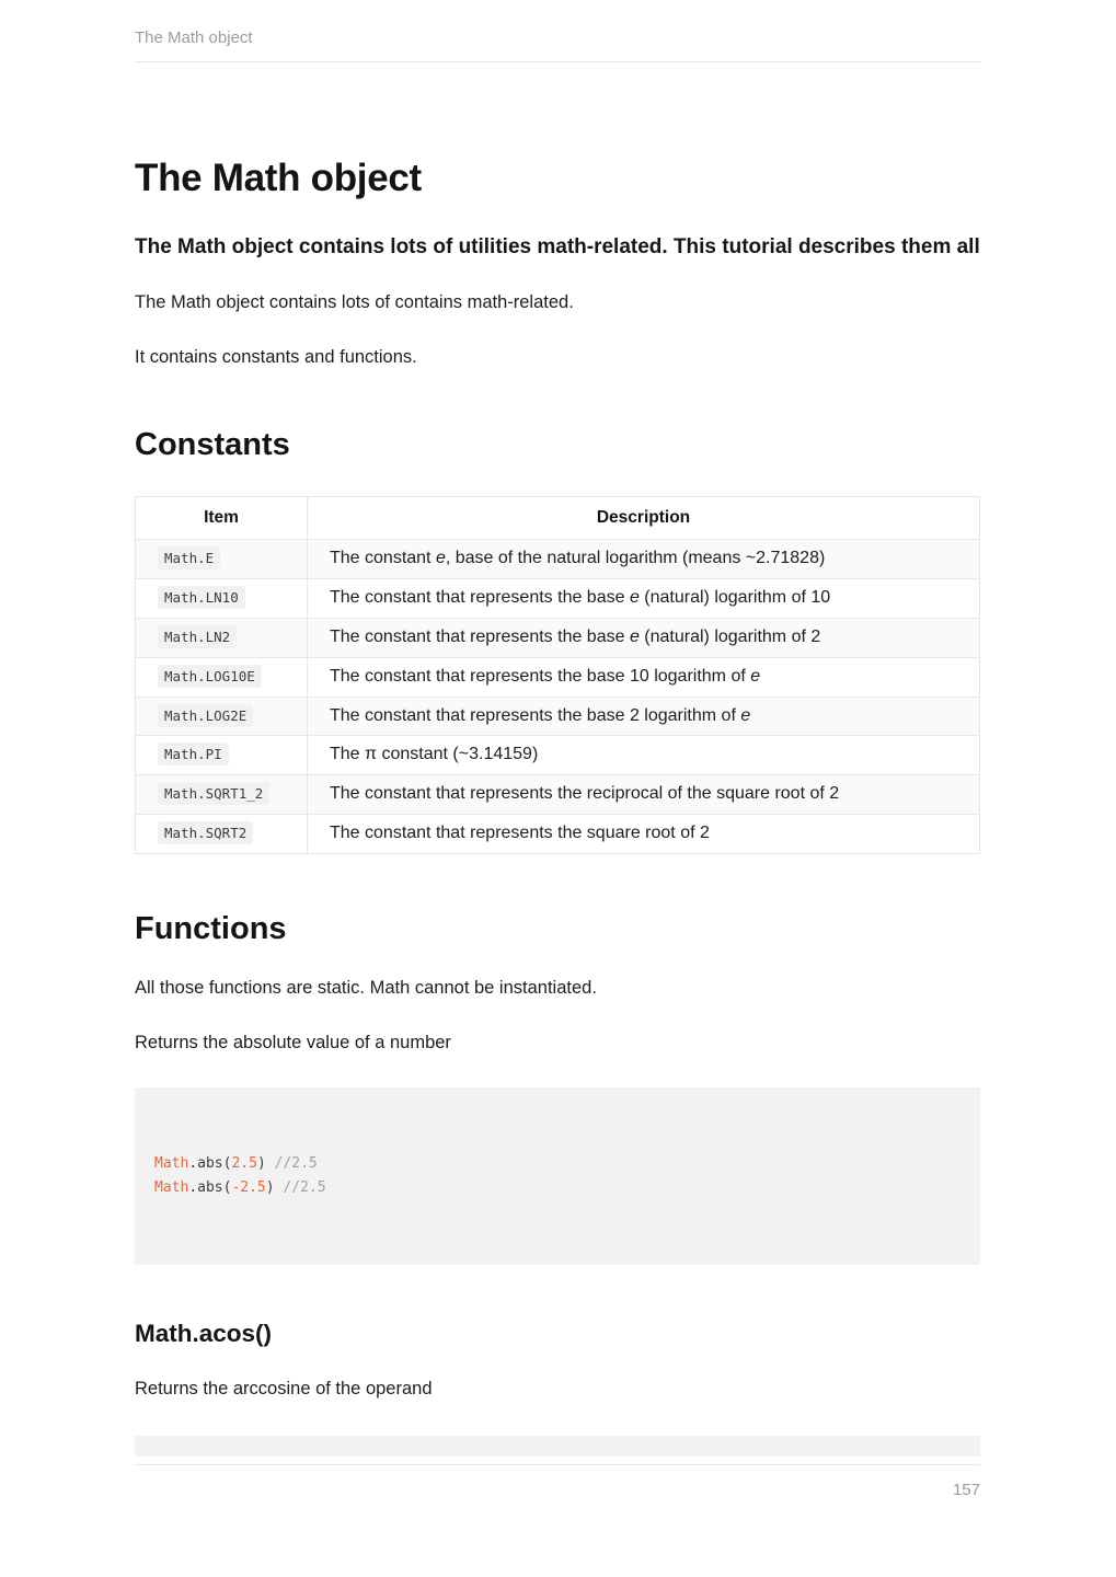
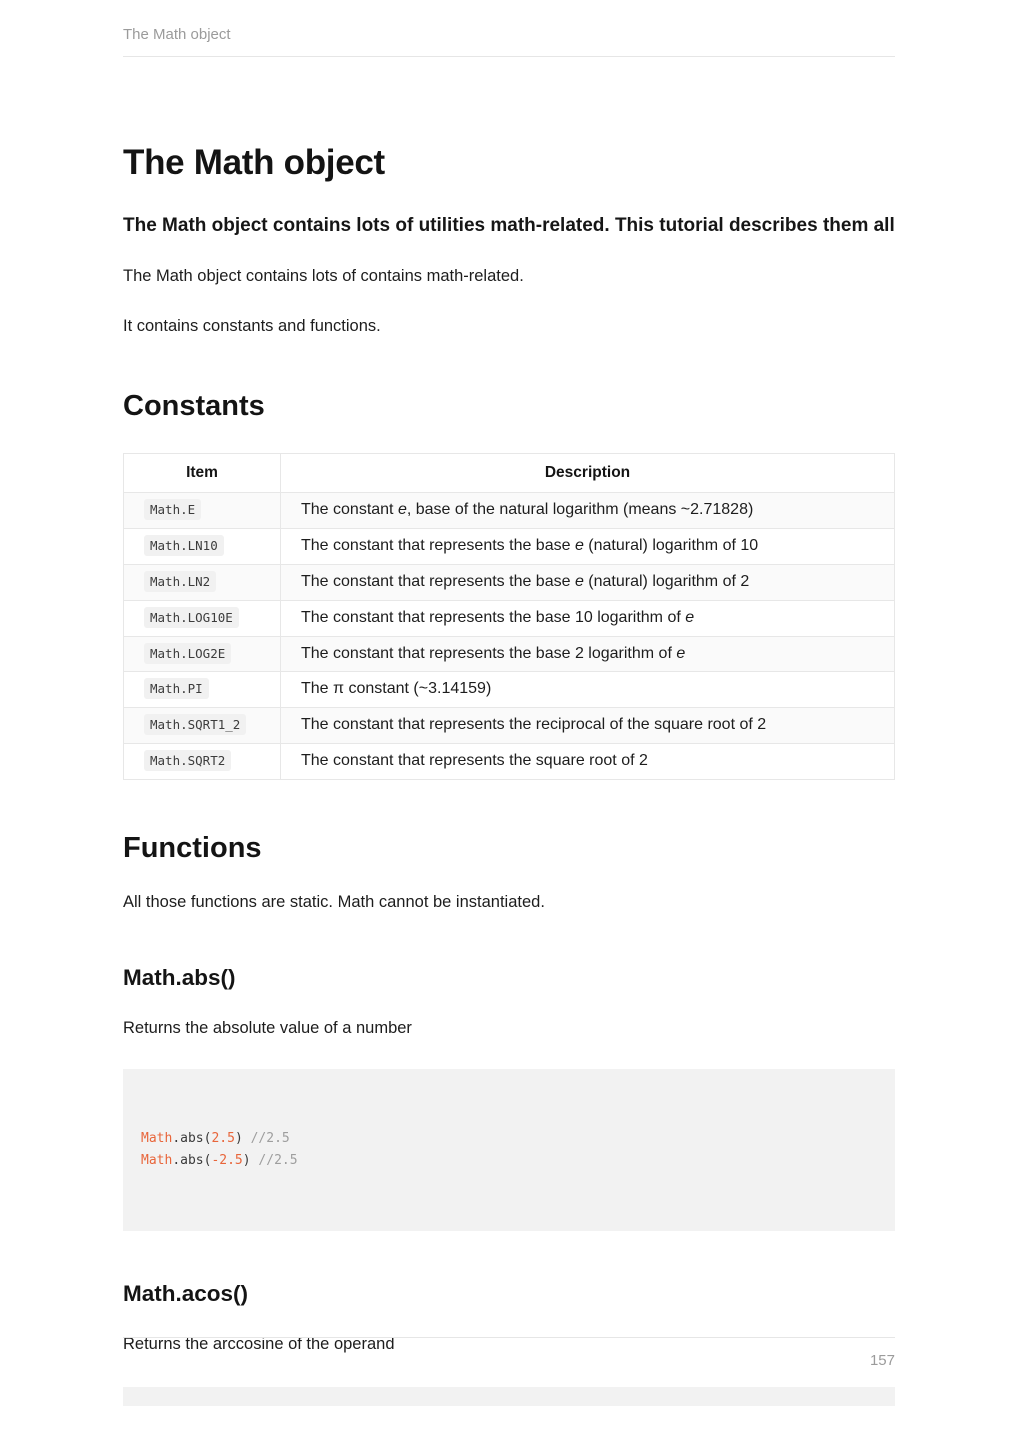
  The Math object
  The Math object
  The Math object contains lots of utilities math-related. This tutorial describes them all
  The Math object contains lots of contains math-related.
  It contains constants and functions.
  Constants
  Item	Description
  Math.E	The constant e, base of the natural logarithm (means ~2.71828)
  Math.LN10	The constant that represents the base e (natural) logarithm of 10
  Math.LN2	The constant that represents the base e (natural) logarithm of 2
  Math.LOG10E	The constant that represents the base 10 logarithm of e
  Math.LOG2E	The constant that represents the base 2 logarithm of e
  Math.PI	The π constant (~3.14159)
  Math.SQRT1_2	The constant that represents the reciprocal of the square root of 2
  Math.SQRT2	The constant that represents the square root of 2
  Functions
  All those functions are static. Math cannot be instantiated.
+ Math.abs()
  Returns the absolute value of a number
  Math.abs(2.5) //2.5
  Math.abs(-2.5) //2.5
  Math.acos()
  Returns the arccosine of the operand
  157
